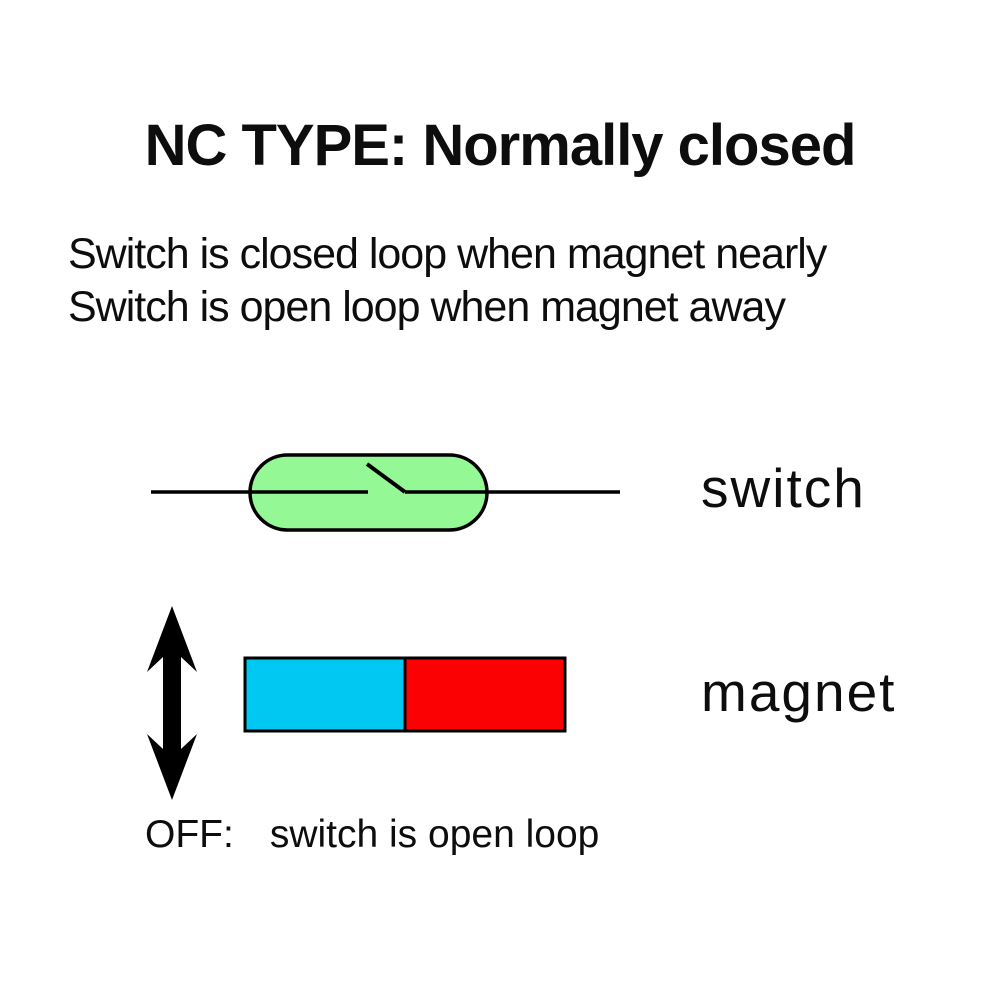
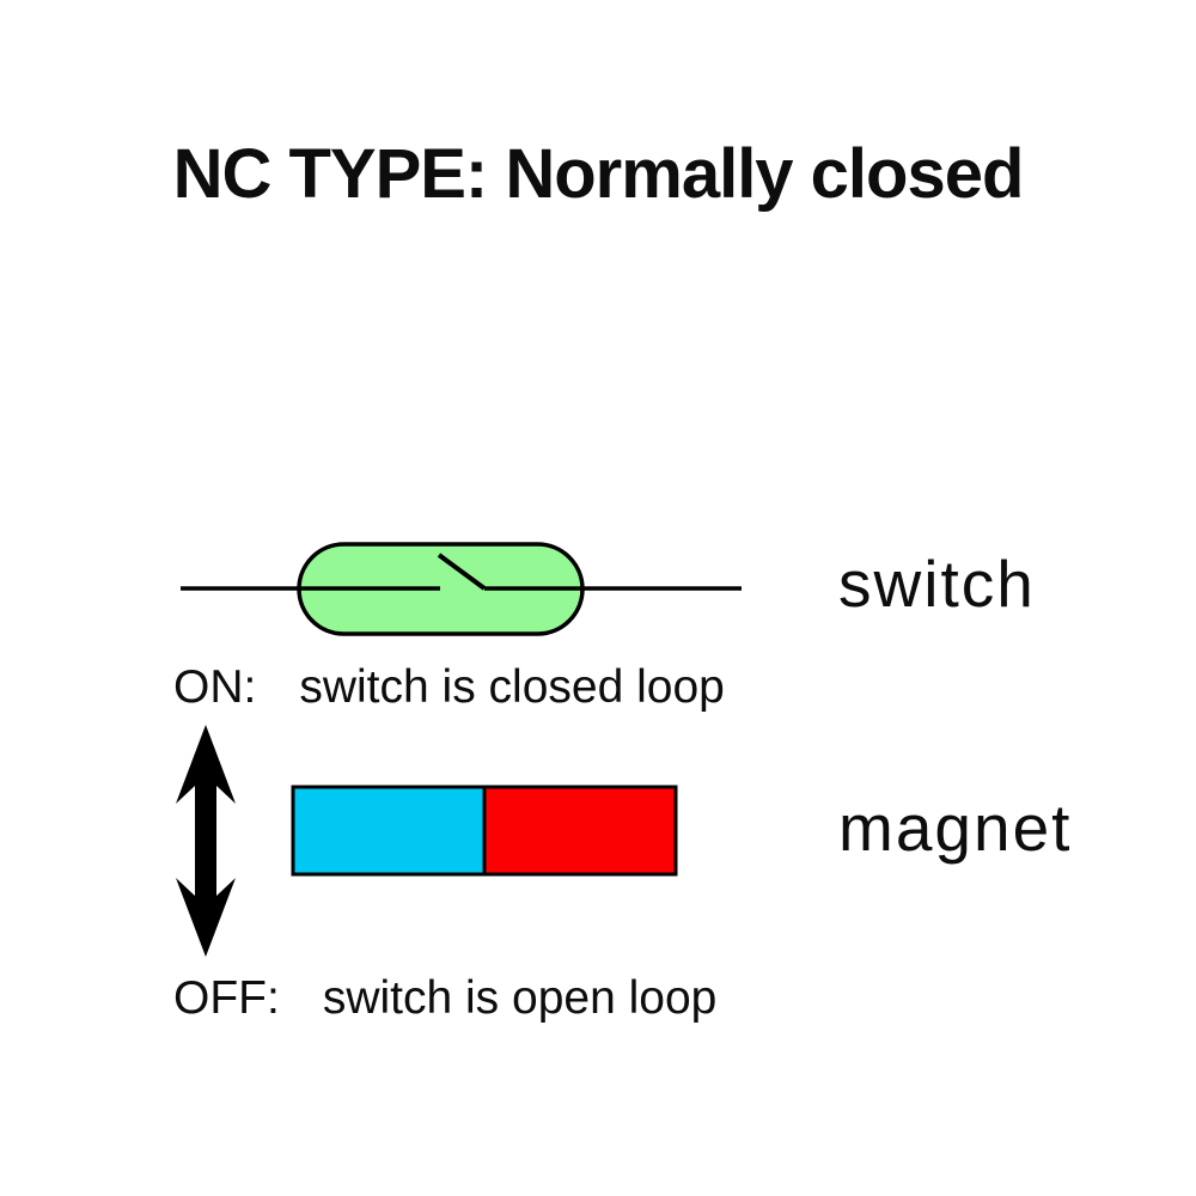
  NC TYPE: Normally closed
- Switch is closed loop when magnet nearly
- Switch is open loop when magnet away
  switch
+ ON: switch is closed loop
  magnet
  OFF: switch is open loop
